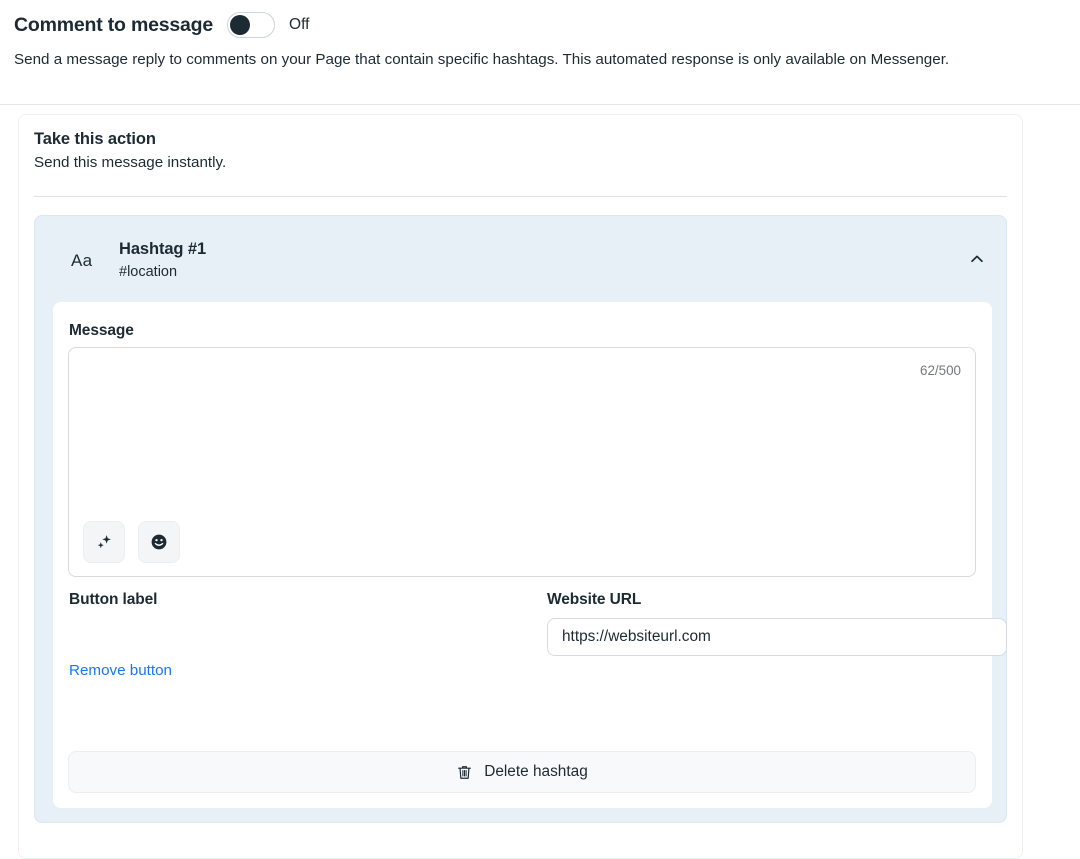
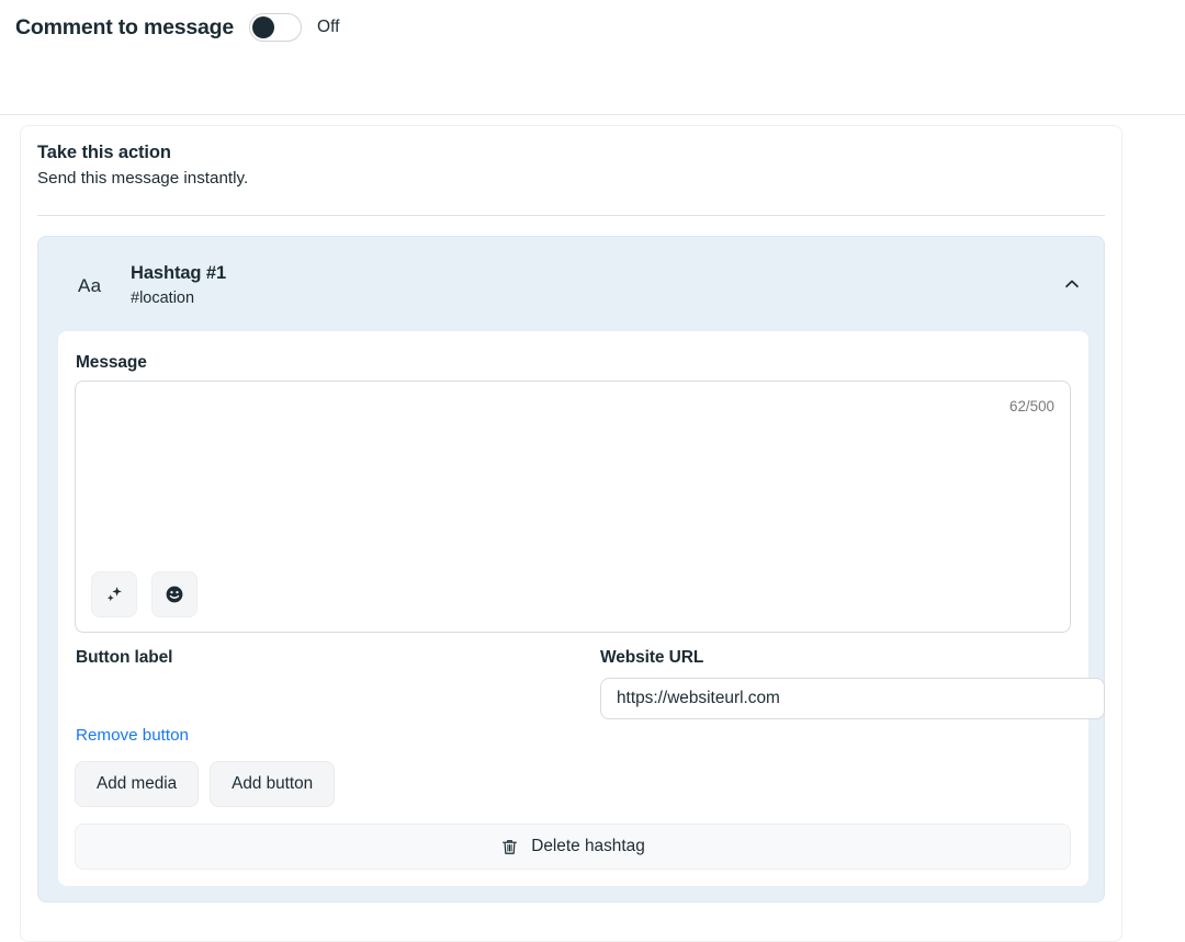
  Comment to message
  Off
- Send a message reply to comments on your Page that contain specific hashtags. This automated response is only available on Messenger.
  Take this action
  Send this message instantly.
  Aa
  Hashtag #1
  #location
  Message
  62/500
  Button label
  Website URL
  https://websiteurl.com
  Remove button
+ Add media
+ Add button
  Delete hashtag
